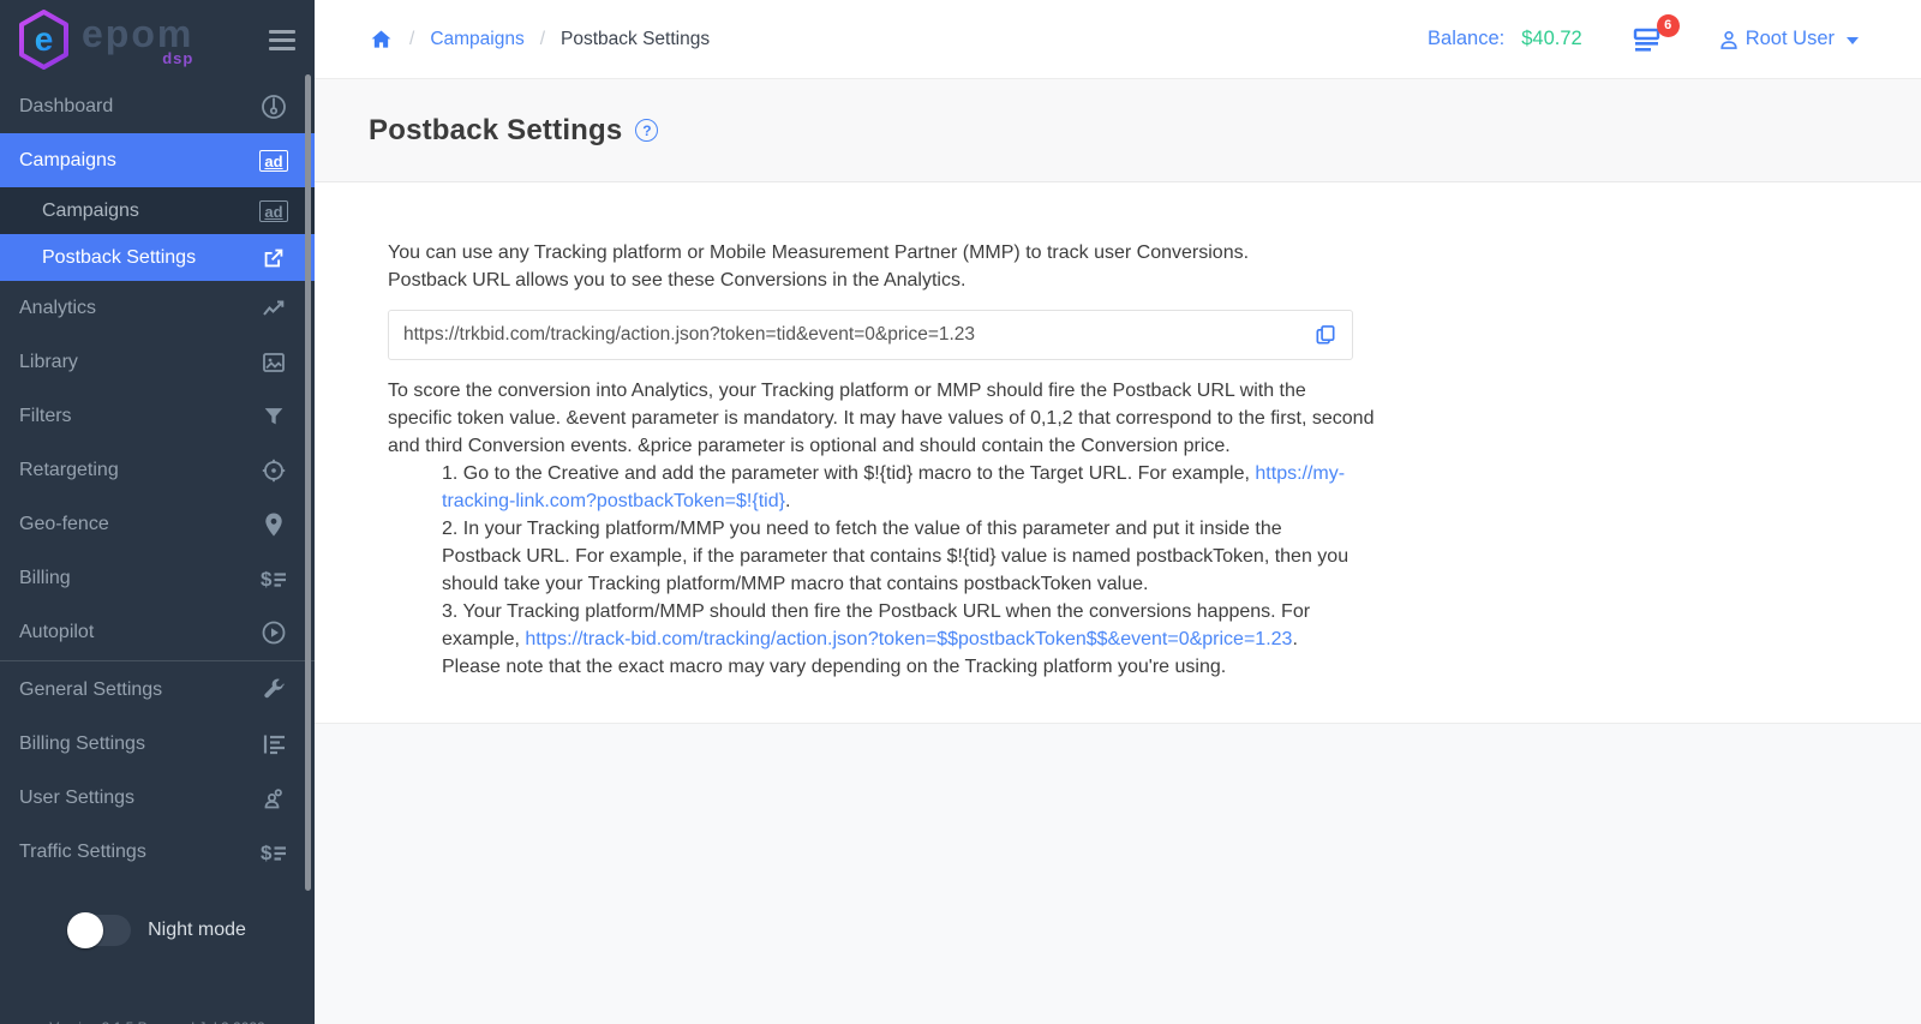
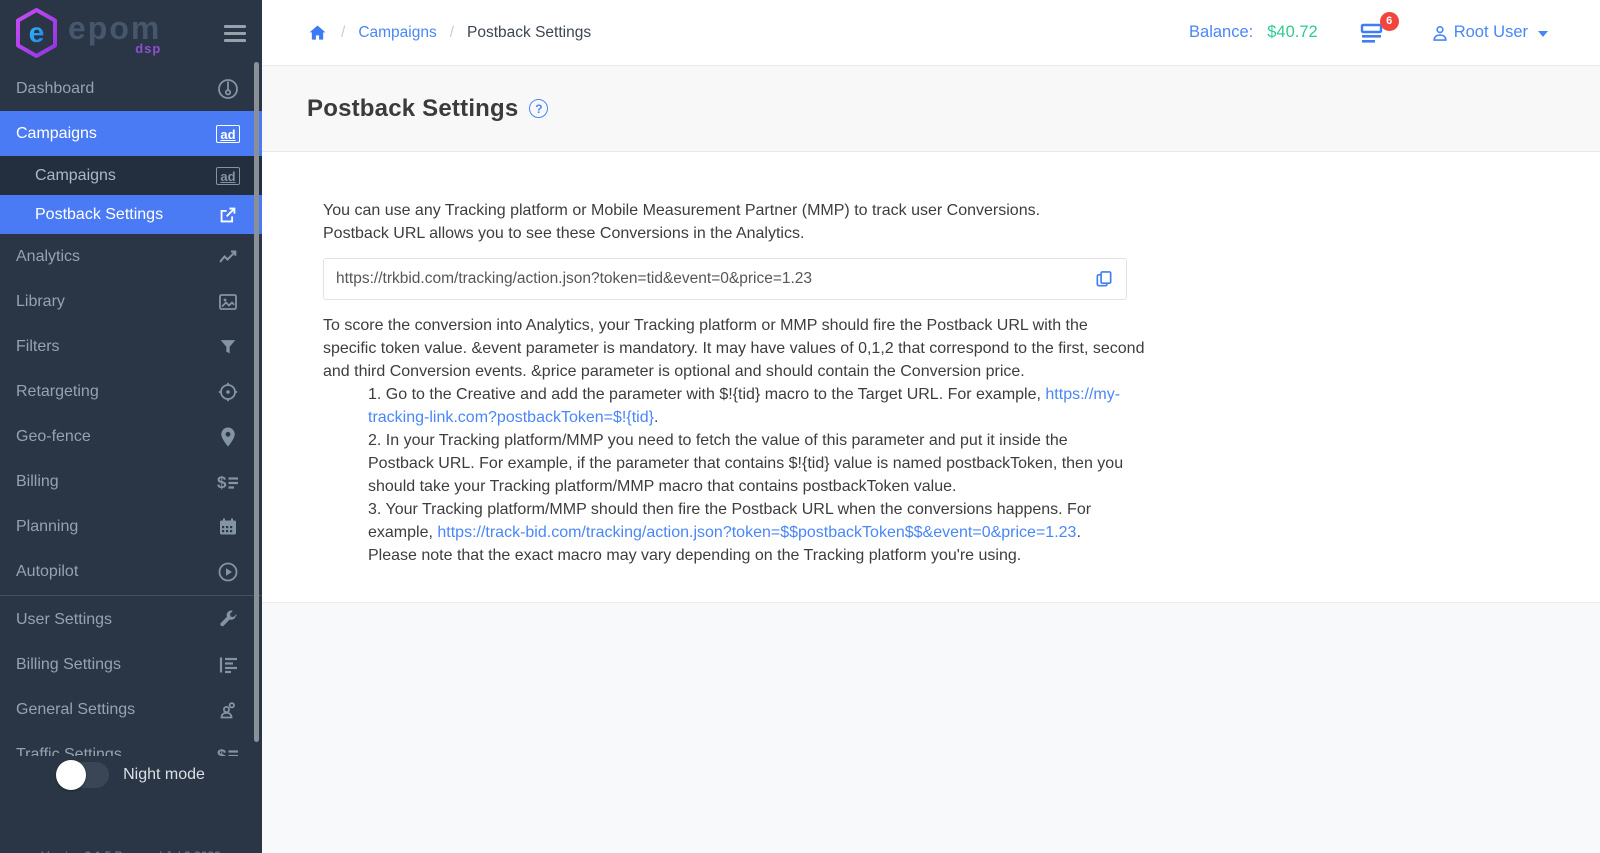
  e
  epom
  dsp
  Dashboard
  Campaigns
  ad
  Campaigns
  ad
  Postback Settings
  Analytics
  Library
  Filters
  Retargeting
  Geo-fence
  Billing
  $
+ Planning
  Autopilot
- General Settings
+ User Settings
  Billing Settings
- User Settings
+ General Settings
  Traffic Settings
  $
  Night mode
  /
  Campaigns
  /
  Postback Settings
  Balance:
  $40.72
  6
  Root User
  Postback Settings
  ?
  You can use any Tracking platform or Mobile Measurement Partner (MMP) to track user Conversions. Postback URL allows you to see these Conversions in the Analytics.
  https://trkbid.com/tracking/action.json?token=tid&event=0&price=1.23
  To score the conversion into Analytics, your Tracking platform or MMP should fire the Postback URL with the specific token value. &event parameter is mandatory. It may have values of 0,1,2 that correspond to the first, second and third Conversion events. &price parameter is optional and should contain the Conversion price.
  1. Go to the Creative and add the parameter with $!{tid} macro to the Target URL. For example, https://my-tracking-link.com?postbackToken=$!{tid}.
  2. In your Tracking platform/MMP you need to fetch the value of this parameter and put it inside the Postback URL. For example, if the parameter that contains $!{tid} value is named postbackToken, then you should take your Tracking platform/MMP macro that contains postbackToken value.
  3. Your Tracking platform/MMP should then fire the Postback URL when the conversions happens. For example, https://track-bid.com/tracking/action.json?token=$$postbackToken$$&event=0&price=1.23. Please note that the exact macro may vary depending on the Tracking platform you're using.
